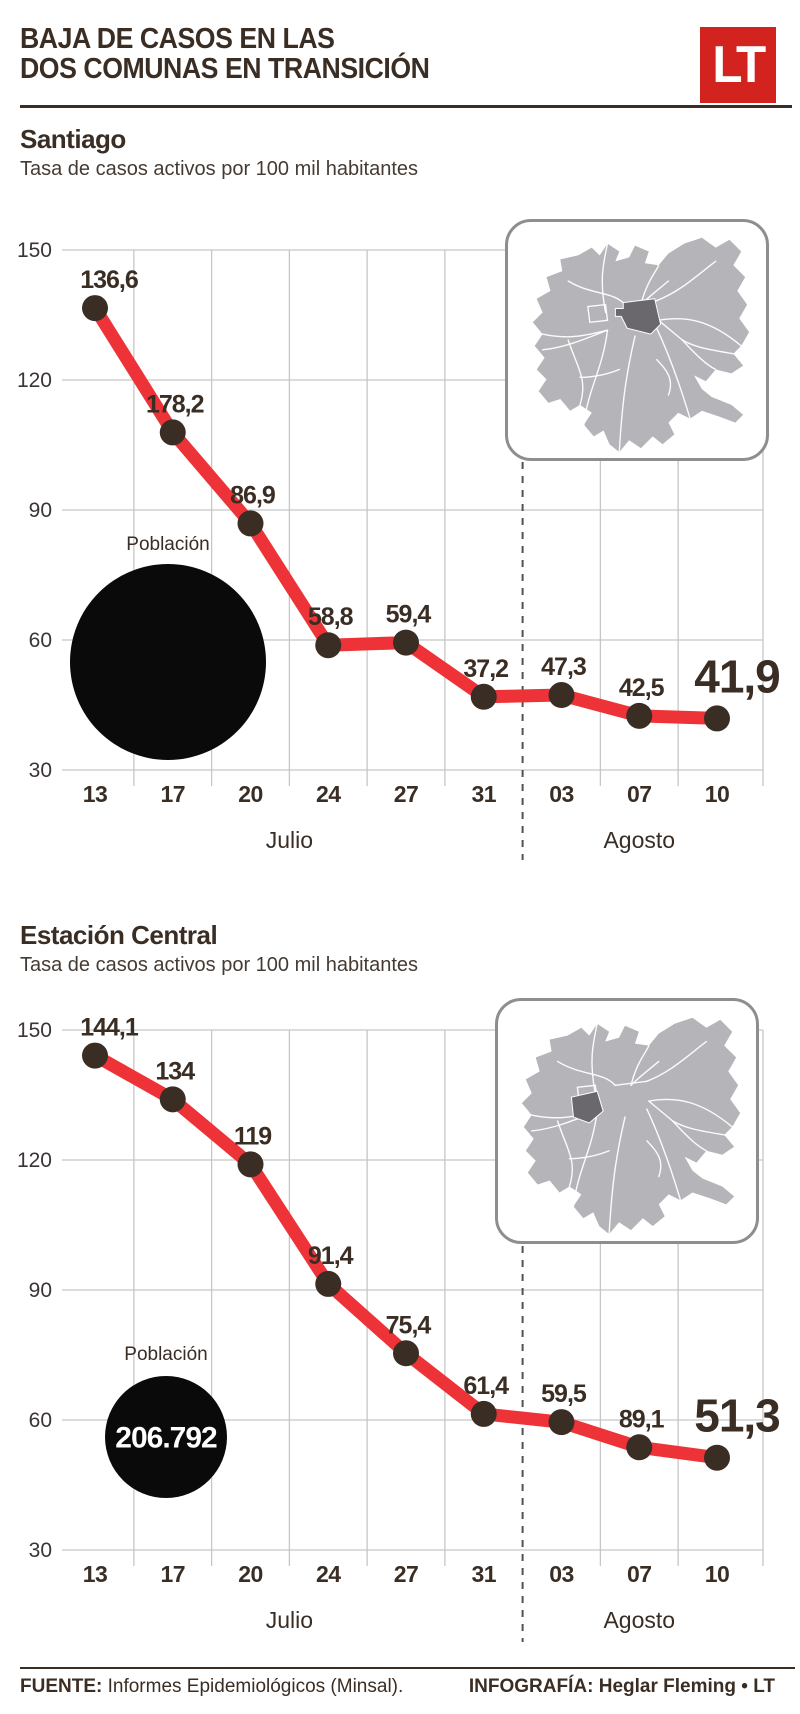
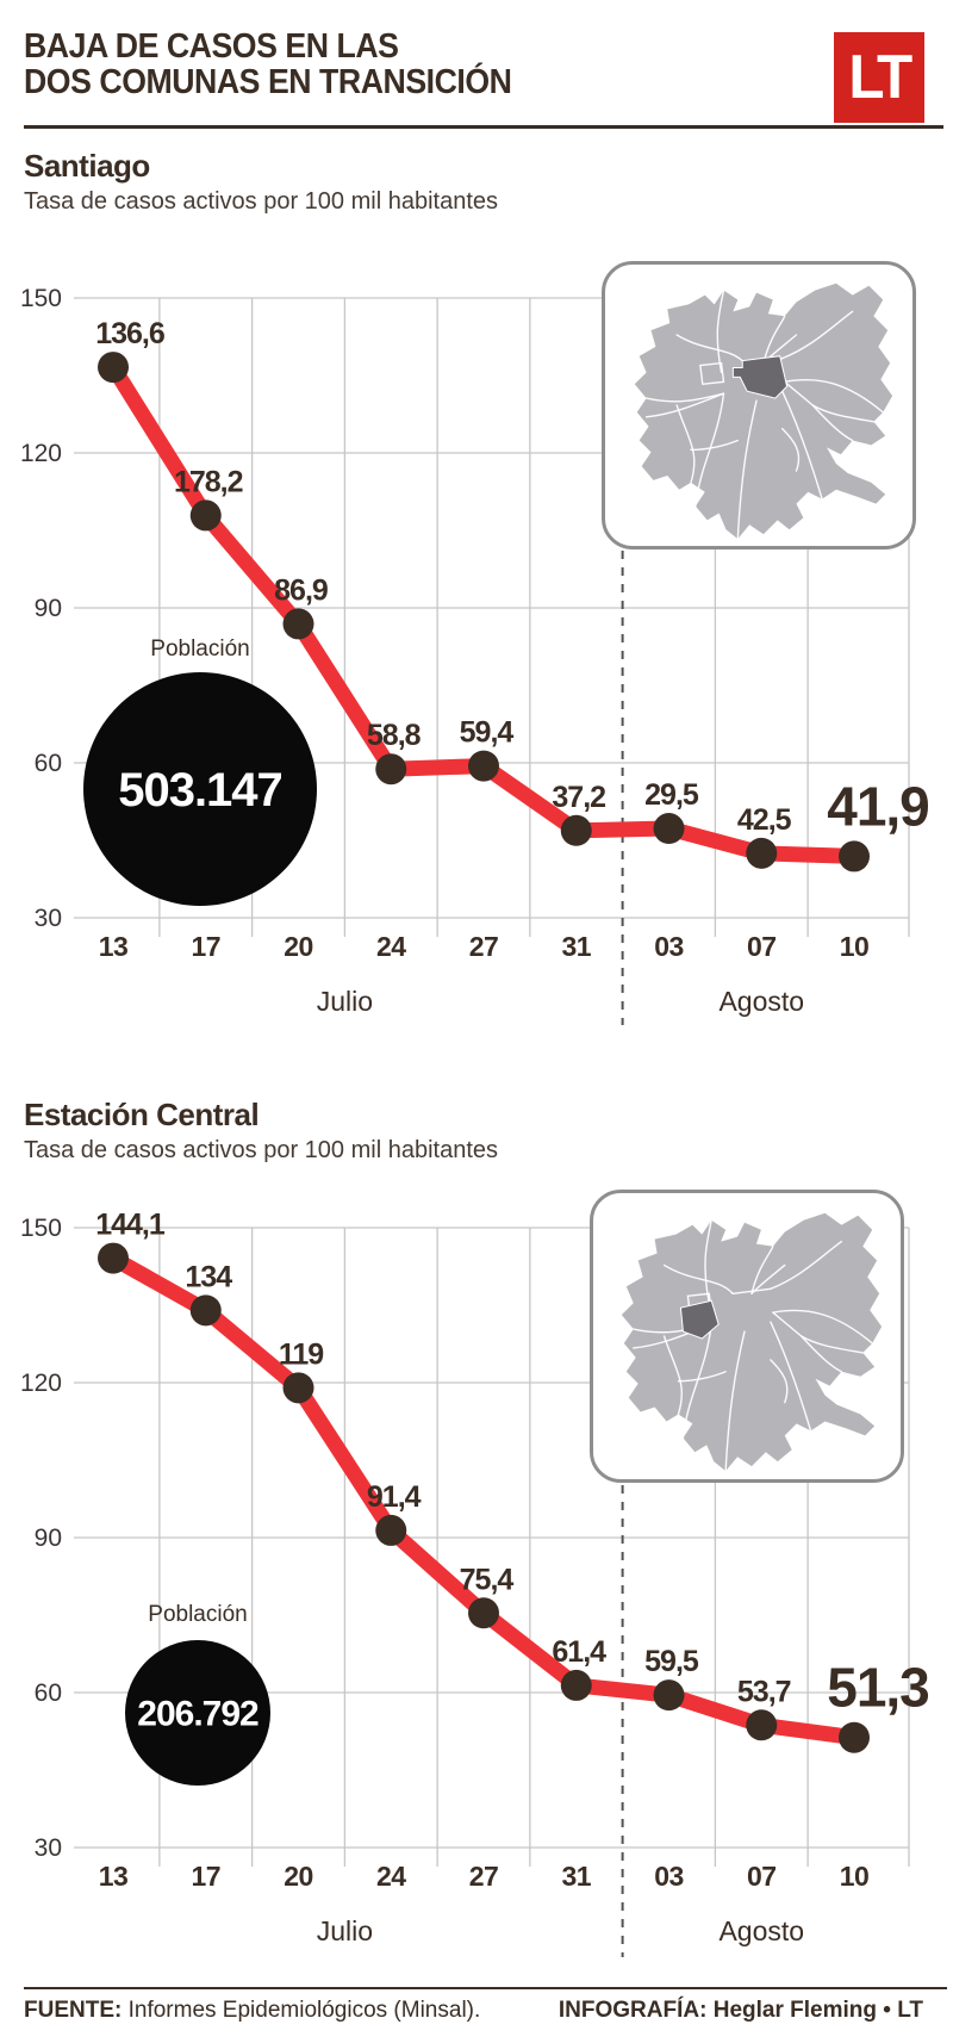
  BAJA DE CASOS EN LAS
  DOS COMUNAS EN TRANSICIÓN
  LT
  Santiago
  Tasa de casos activos por 100 mil habitantes
  150
  120
  90
  60
  30
  Población
+ 503.147
  136,6
  178,2
  86,9
  58,8
  59,4
  37,2
- 47,3
+ 29,5
  42,5
  41,9
  13
  17
  20
  24
  27
  31
  03
  07
  10
  Julio
  Agosto
  Estación Central
  Tasa de casos activos por 100 mil habitantes
  150
  120
  90
  60
  30
  Población
  206.792
  144,1
  134
  119
  91,4
  75,4
  61,4
  59,5
- 89,1
+ 53,7
  51,3
  13
  17
  20
  24
  27
  31
  03
  07
  10
  Julio
  Agosto
  FUENTE: Informes Epidemiológicos (Minsal).
  INFOGRAFÍA: Heglar Fleming • LT
